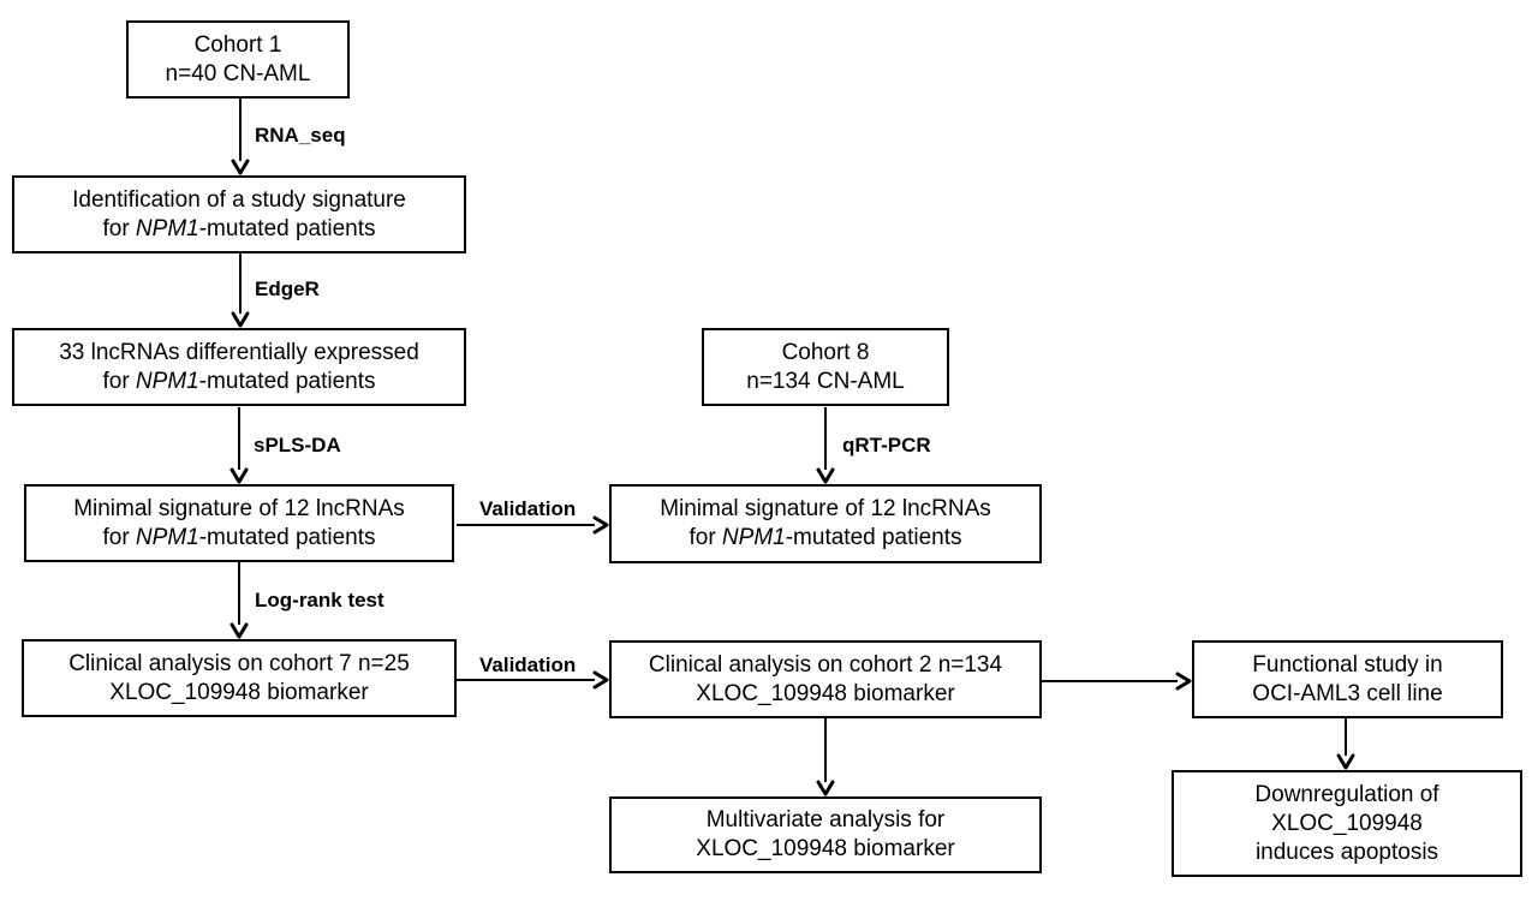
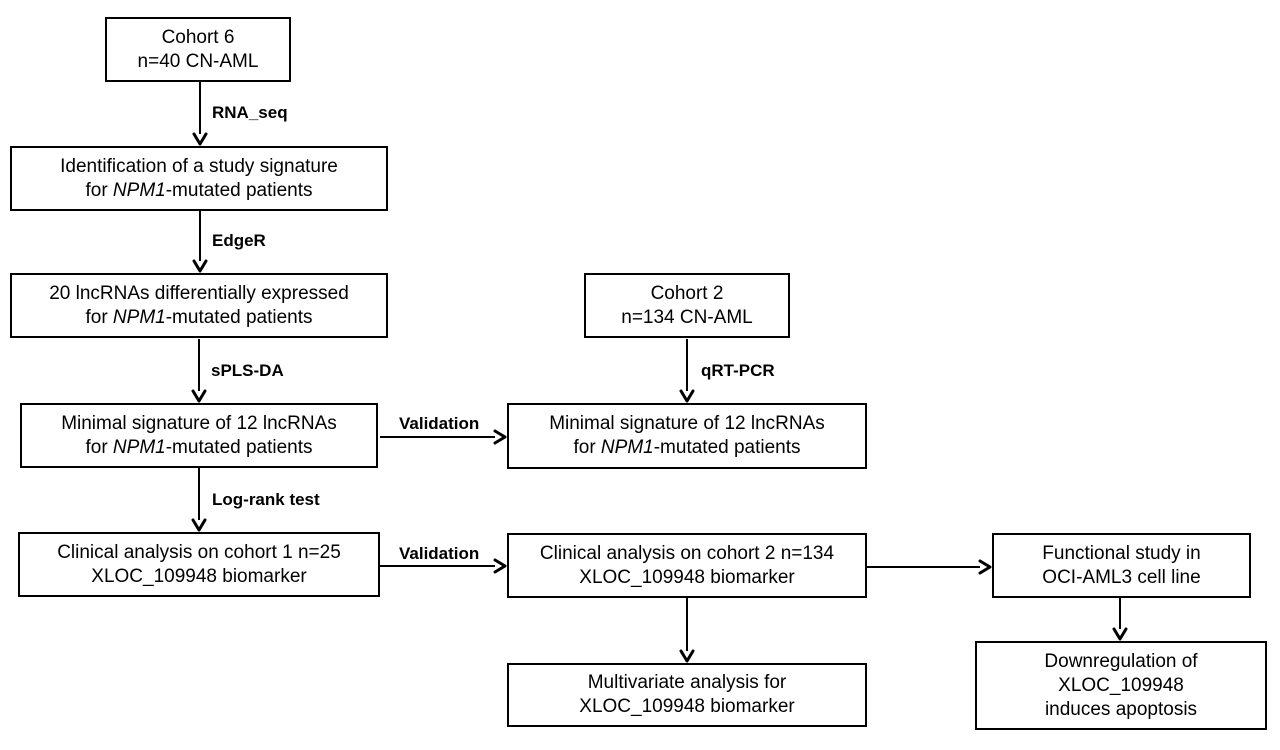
- Cohort 1
+ Cohort 6
  n=40 CN-AML
  Identification of a study signature
  for NPM1-mutated patients
- 33 lncRNAs differentially expressed
+ 20 lncRNAs differentially expressed
  for NPM1-mutated patients
  Minimal signature of 12 lncRNAs
  for NPM1-mutated patients
- Clinical analysis on cohort 7 n=25
+ Clinical analysis on cohort 1 n=25
  XLOC_109948 biomarker
- Cohort 8
+ Cohort 2
  n=134 CN-AML
  Minimal signature of 12 lncRNAs
  for NPM1-mutated patients
  Clinical analysis on cohort 2 n=134
  XLOC_109948 biomarker
  Multivariate analysis for
  XLOC_109948 biomarker
  Functional study in
  OCI-AML3 cell line
  Downregulation of
  XLOC_109948
  induces apoptosis
  RNA_seq
  EdgeR
  sPLS-DA
  Log-rank test
  qRT-PCR
  Validation
  Validation
